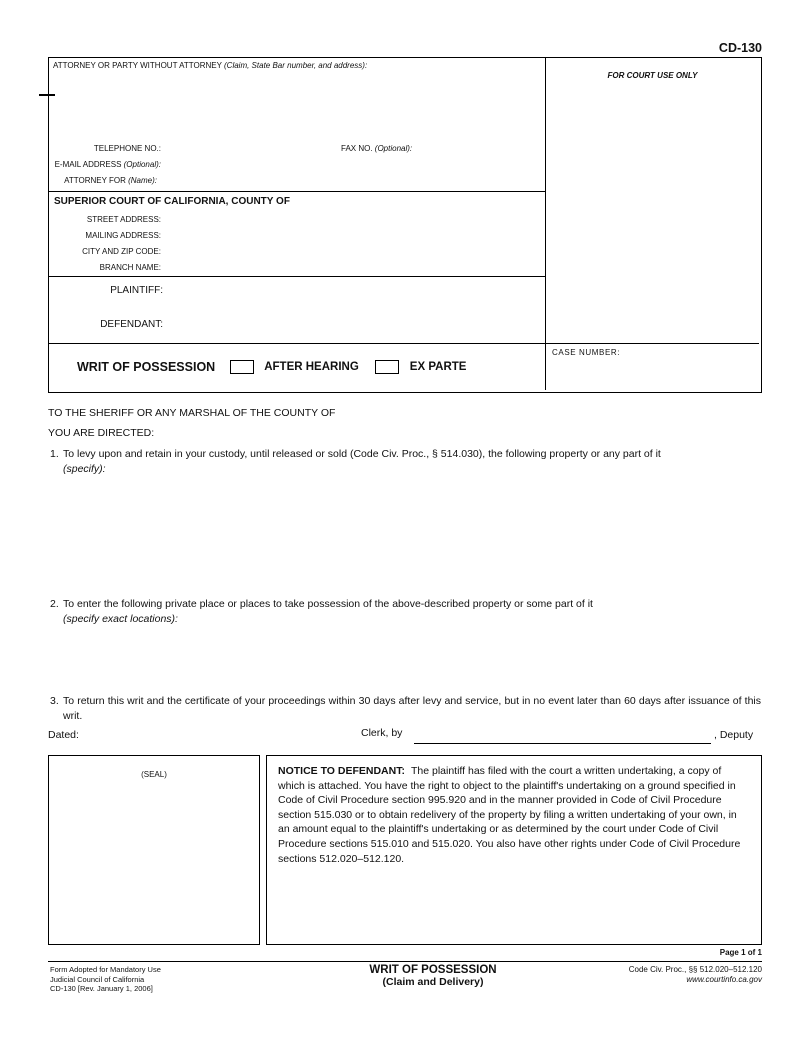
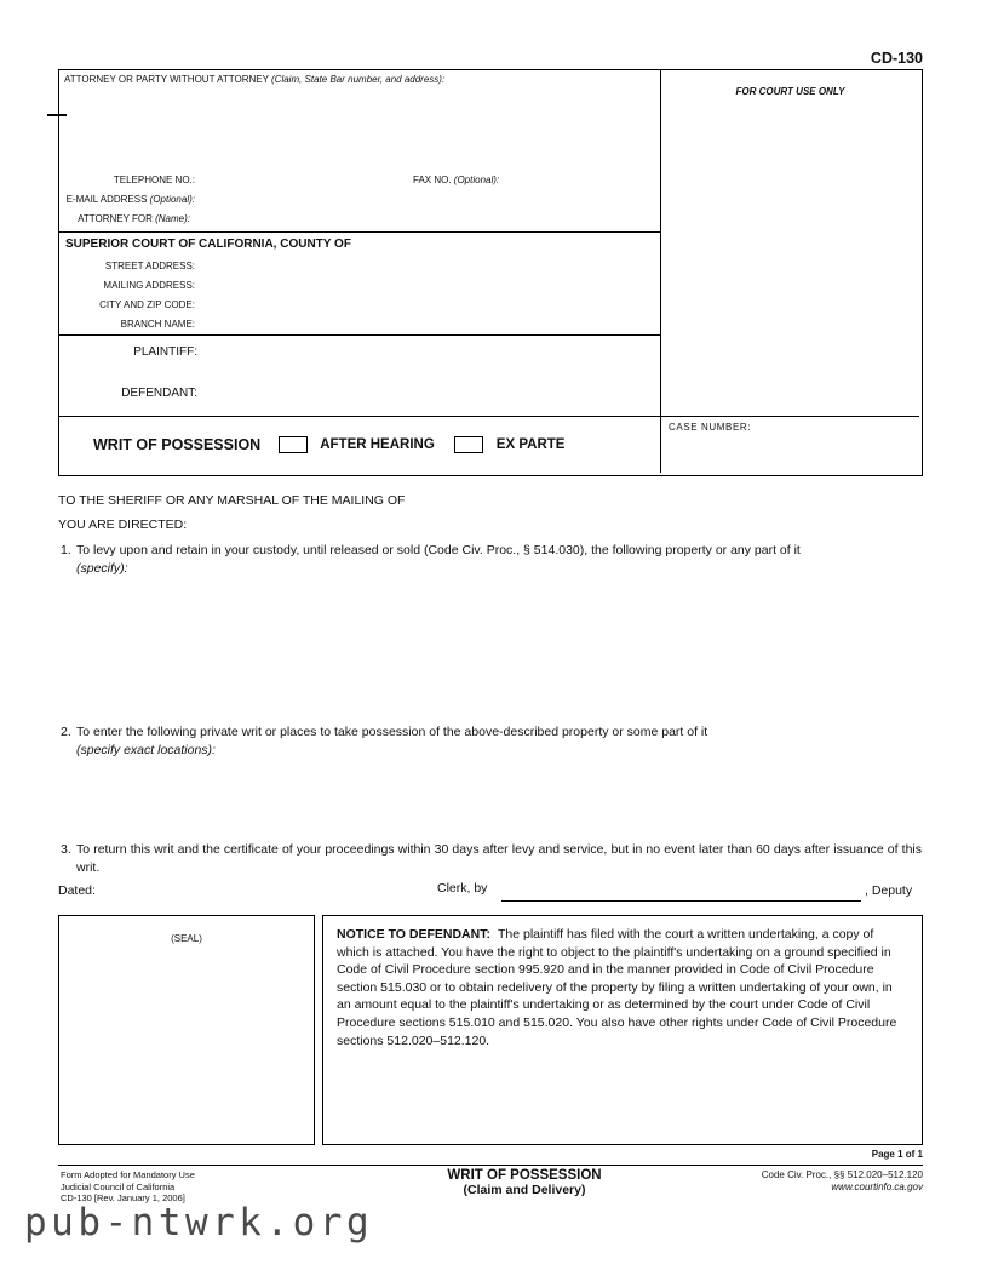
  CD-130
  ATTORNEY OR PARTY WITHOUT ATTORNEY (Claim, State Bar number, and address):
  TELEPHONE NO.:
  FAX NO. (Optional):
  E-MAIL ADDRESS (Optional):
  ATTORNEY FOR (Name):
  SUPERIOR COURT OF CALIFORNIA, COUNTY OF
  STREET ADDRESS:
  MAILING ADDRESS:
  CITY AND ZIP CODE:
  BRANCH NAME:
  PLAINTIFF:
  DEFENDANT:
  WRIT OF POSSESSION
  AFTER HEARING
  EX PARTE
  FOR COURT USE ONLY
  CASE NUMBER:
- TO THE SHERIFF OR ANY MARSHAL OF THE COUNTY OF
+ TO THE SHERIFF OR ANY MARSHAL OF THE MAILING OF
  YOU ARE DIRECTED:
  1.
  To levy upon and retain in your custody, until released or sold (Code Civ. Proc., § 514.030), the following property or any part of it
  (specify):
  2.
- To enter the following private place or places to take possession of the above-described property or some part of it
+ To enter the following private writ or places to take possession of the above-described property or some part of it
  (specify exact locations):
  3.
  To return this writ and the certificate of your proceedings within 30 days after levy and service, but in no event later than 60 days after issuance of this writ.
  Dated:
  Clerk, by
  , Deputy
  (SEAL)
  NOTICE TO DEFENDANT: The plaintiff has filed with the court a written undertaking, a copy of which is attached. You have the right to object to the plaintiff's undertaking on a ground specified in Code of Civil Procedure section 995.920 and in the manner provided in Code of Civil Procedure section 515.030 or to obtain redelivery of the property by filing a written undertaking of your own, in an amount equal to the plaintiff's undertaking or as determined by the court under Code of Civil Procedure sections 515.010 and 515.020. You also have other rights under Code of Civil Procedure sections 512.020–512.120.
  Page 1 of 1
  Form Adopted for Mandatory Use
  Judicial Council of California
  CD-130 [Rev. January 1, 2006]
  WRIT OF POSSESSION
  (Claim and Delivery)
  Code Civ. Proc., §§ 512.020–512.120
  www.courtinfo.ca.gov
+ pub-ntwrk.org
